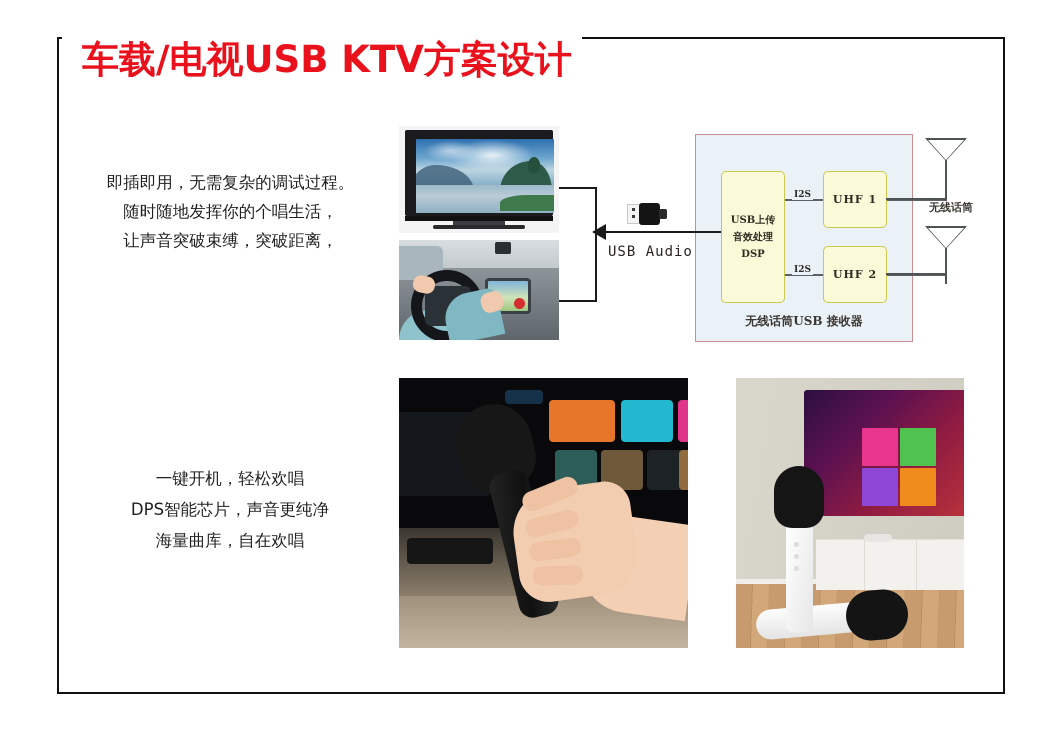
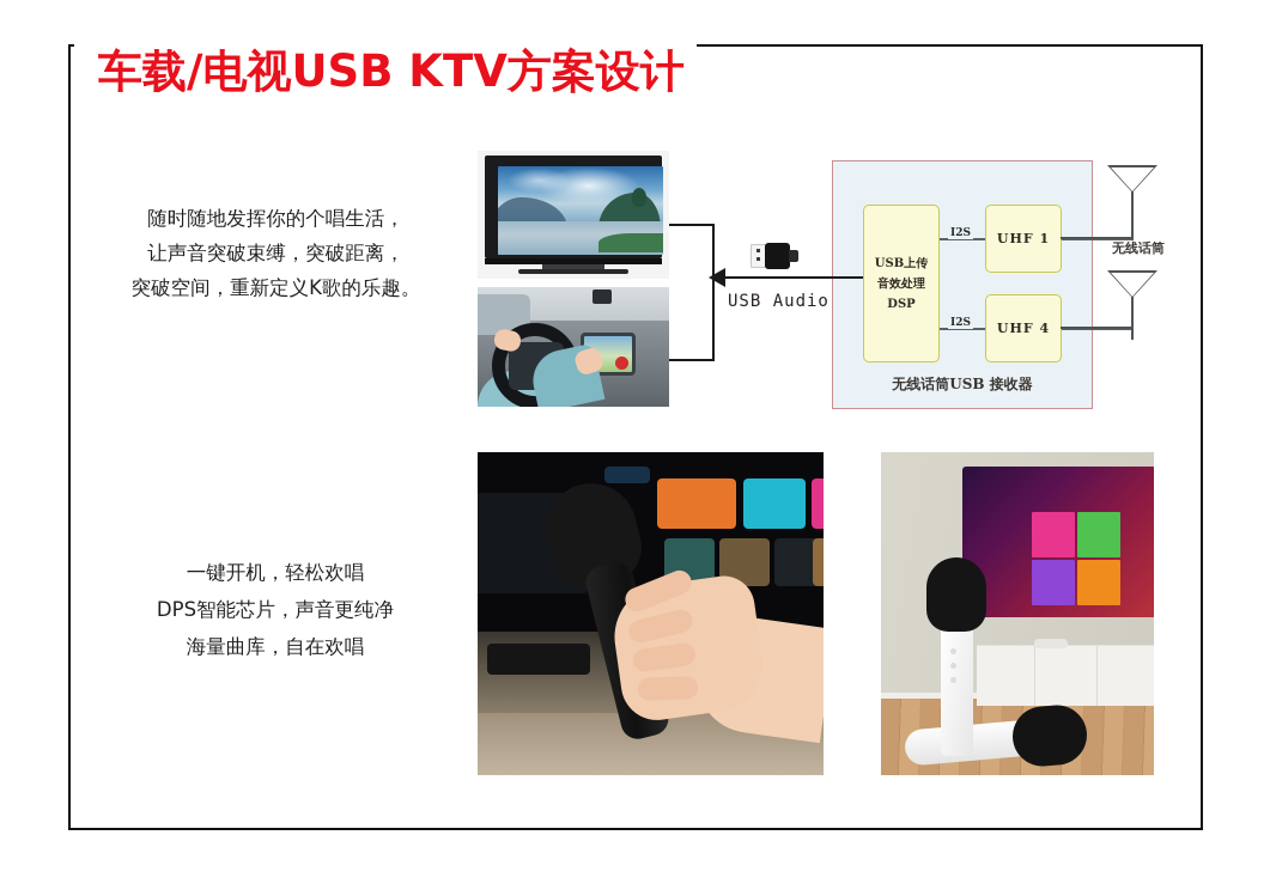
  车载/电视USB KTV方案设计
- 即插即用，无需复杂的调试过程。
  随时随地发挥你的个唱生活，
  让声音突破束缚，突破距离，
+ 突破空间，重新定义K歌的乐趣。
  一键开机，轻松欢唱
  DPS智能芯片，声音更纯净
  海量曲库，自在欢唱
  USB Audio
  I2S
  I2S
  USB上传
  音效处理
  DSP
  UHF 1
- UHF 2
+ UHF 4
  无线话筒USB 接收器
  无线话筒
